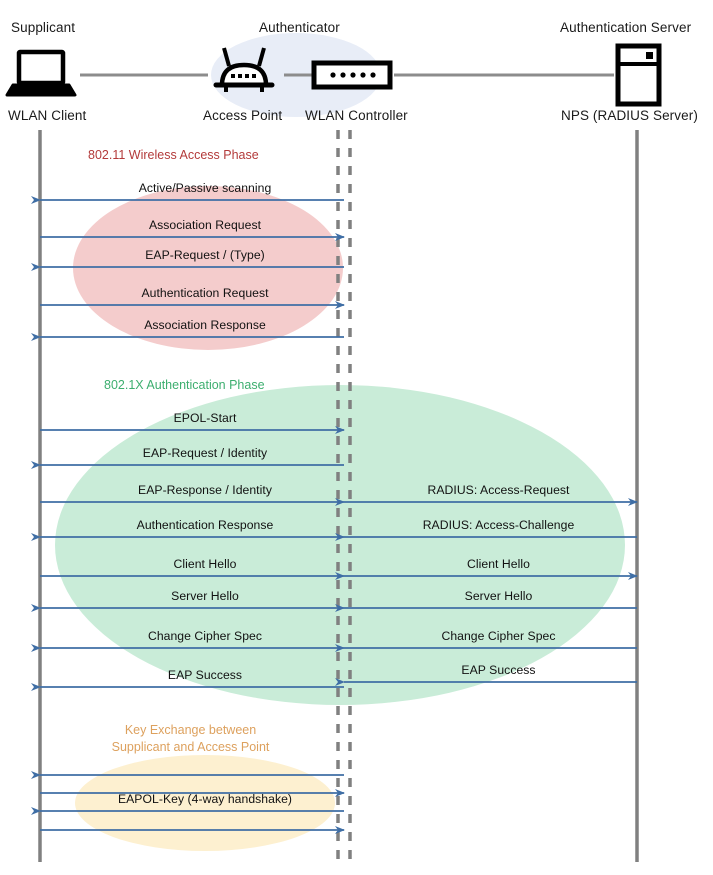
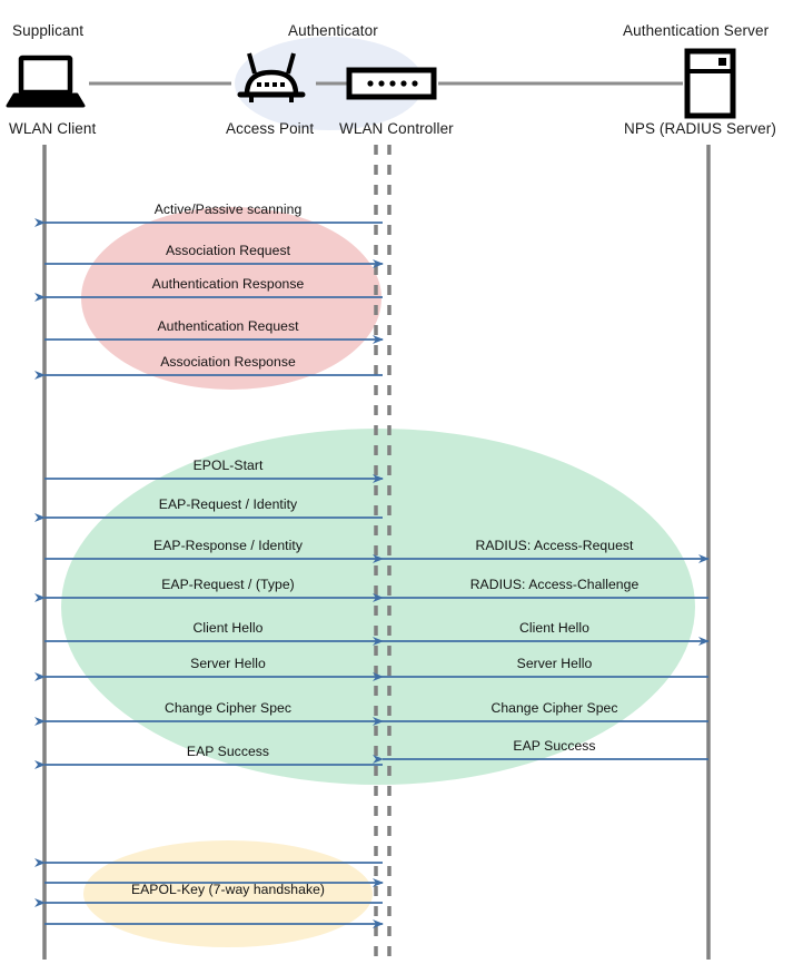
  Supplicant
  Authenticator
  Authentication Server
  WLAN Client
  Access Point
  WLAN Controller
  NPS (RADIUS Server)
- 802.11 Wireless Access Phase
- 802.1X Authentication Phase
- Key Exchange between
- Supplicant and Access Point
  Active/Passive scanning
  Association Request
- EAP-Request / (Type)
+ Authentication Response
  Authentication Request
  Association Response
  EPOL-Start
  EAP-Request / Identity
  EAP-Response / Identity
- Authentication Response
+ EAP-Request / (Type)
  Client Hello
  Server Hello
  Change Cipher Spec
  EAP Success
- EAPOL-Key (4-way handshake)
+ EAPOL-Key (7-way handshake)
  RADIUS: Access-Request
  RADIUS: Access-Challenge
  Client Hello
  Server Hello
  Change Cipher Spec
  EAP Success
